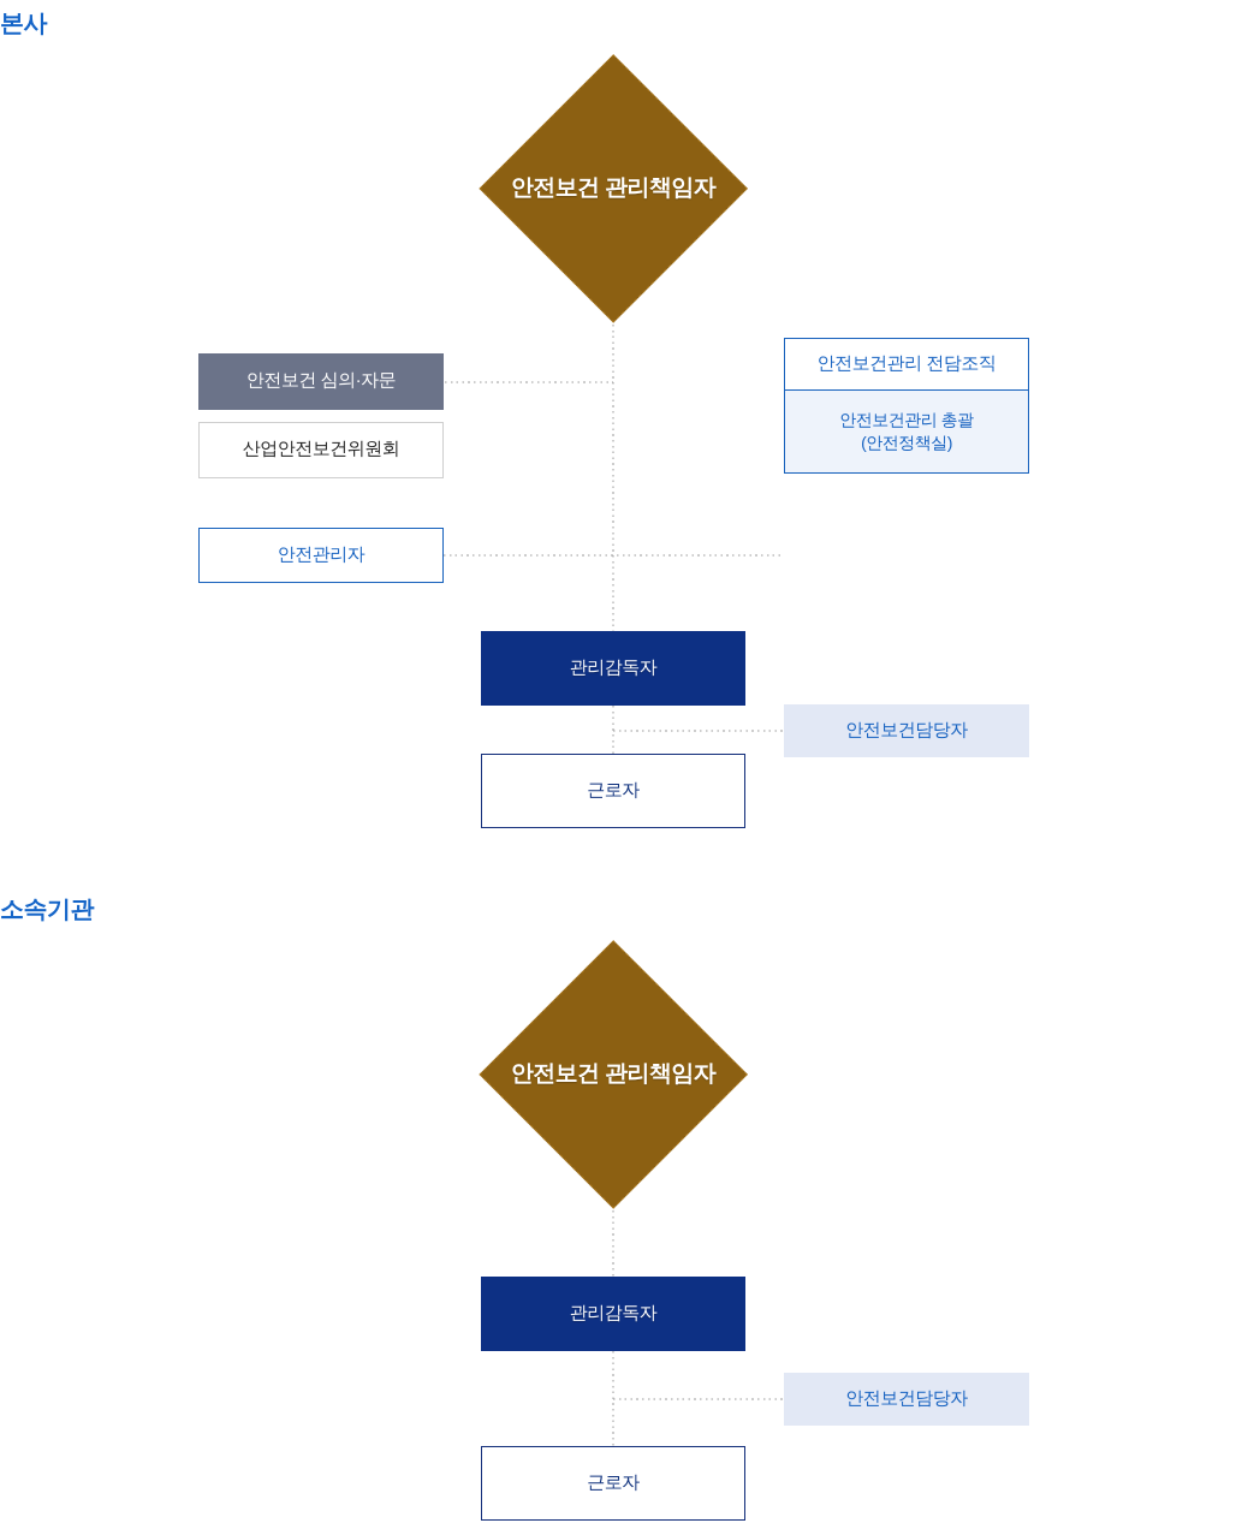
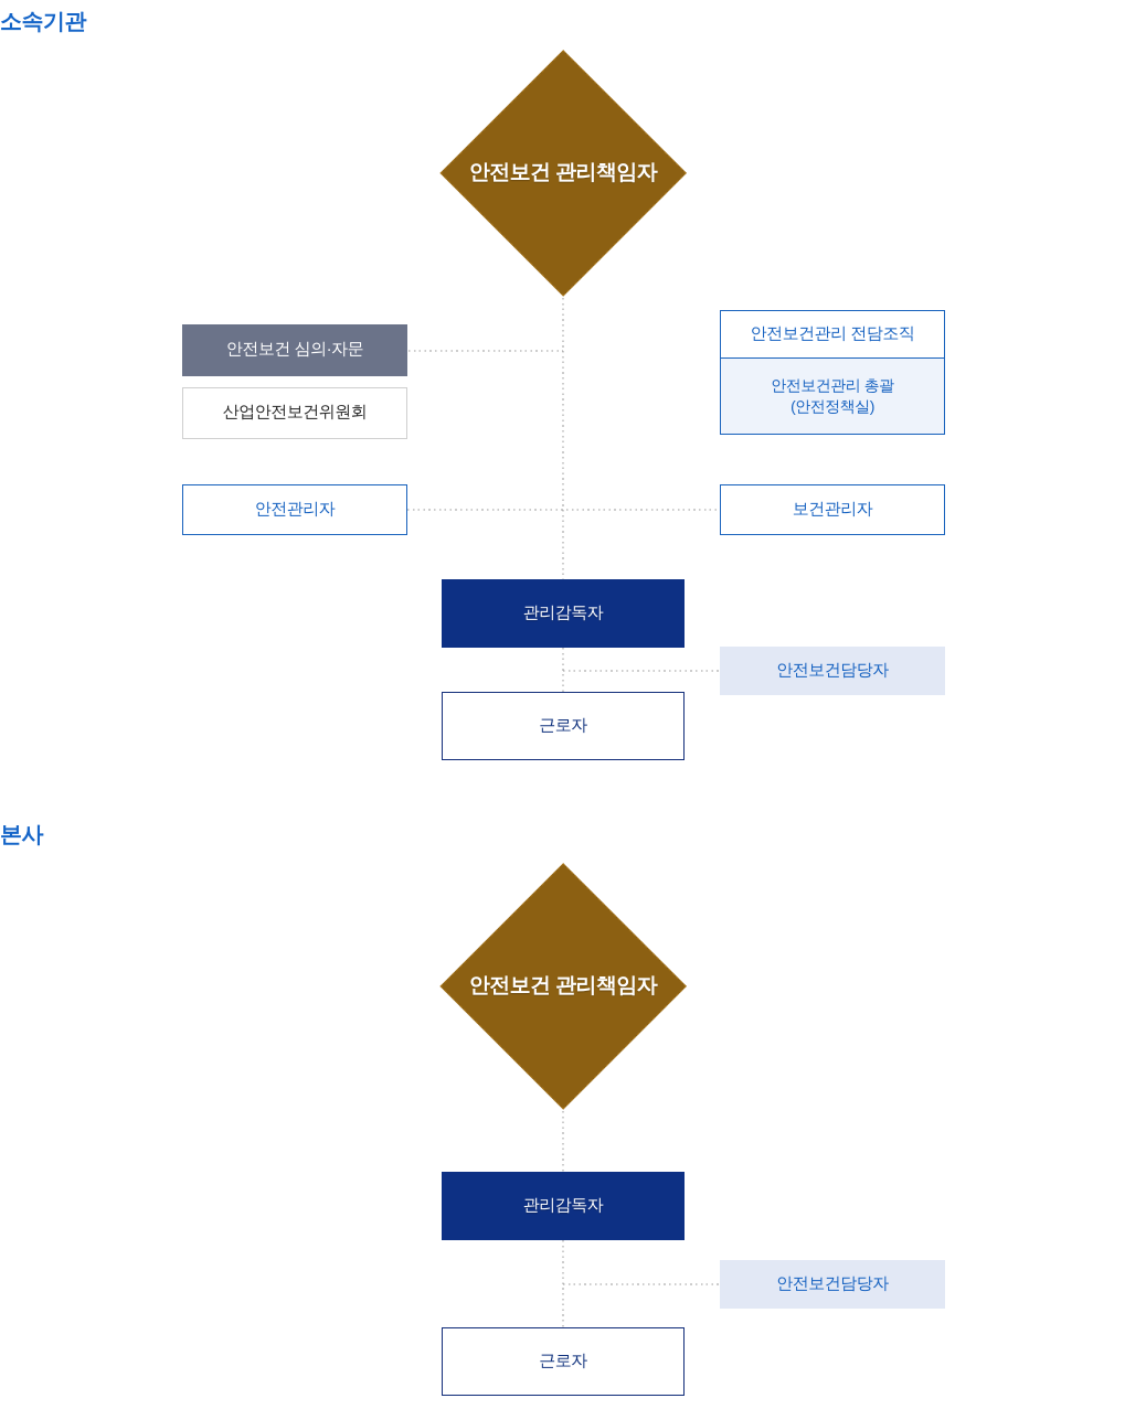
- 본사
+ 소속기관
  안전보건 관리책임자
  안전보건 심의·자문
  산업안전보건위원회
  안전보건관리 전담조직
  안전보건관리 총괄
  (안전정책실)
  안전관리자
+ 보건관리자
  관리감독자
  안전보건담당자
  근로자
- 소속기관
+ 본사
  안전보건 관리책임자
  관리감독자
  안전보건담당자
  근로자
